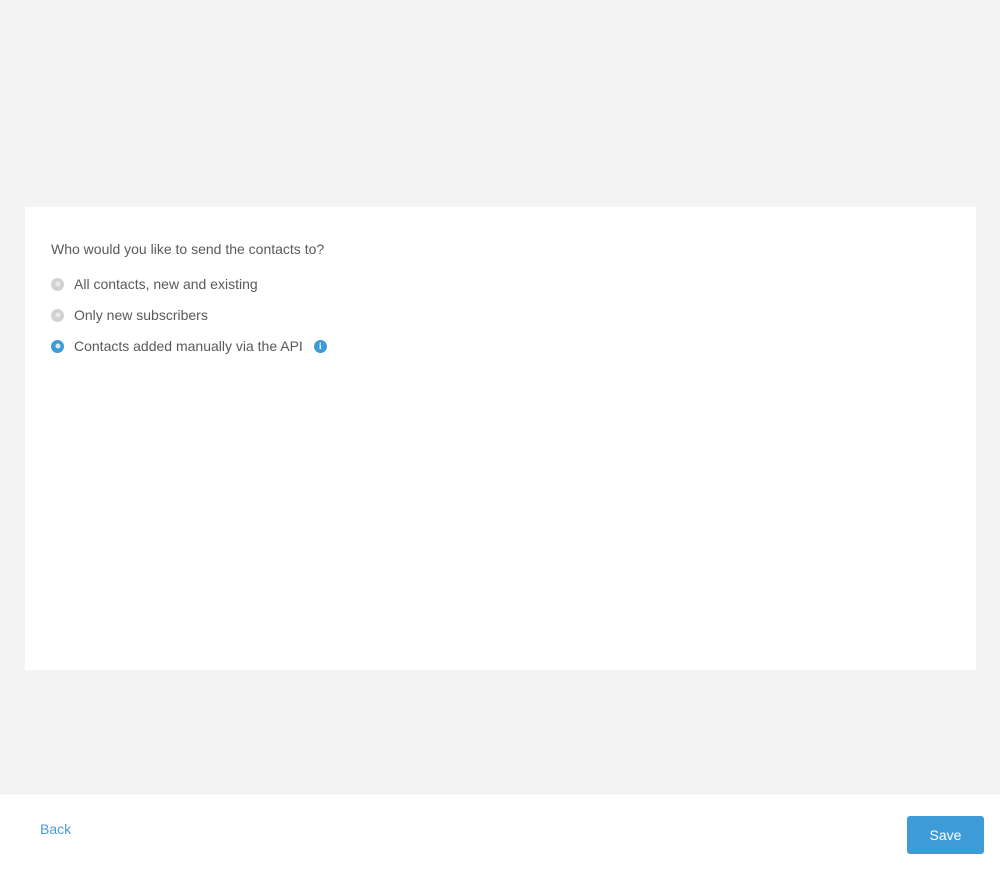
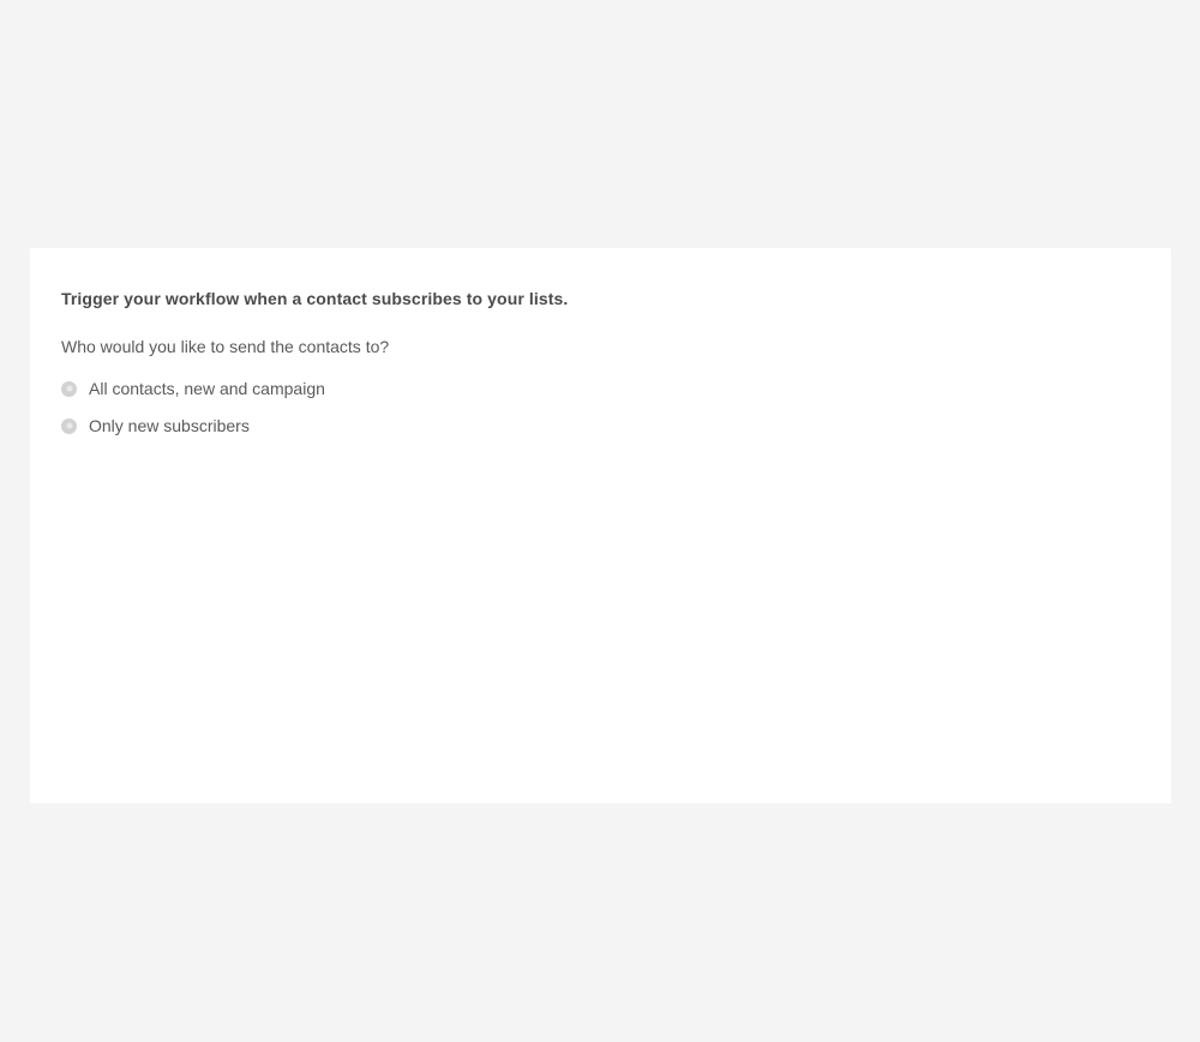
+ Trigger your workflow when a contact subscribes to your lists.
  Who would you like to send the contacts to?
- All contacts, new and existing
+ All contacts, new and campaign
  Only new subscribers
- Contacts added manually via the API
- i
- Back
- Save
